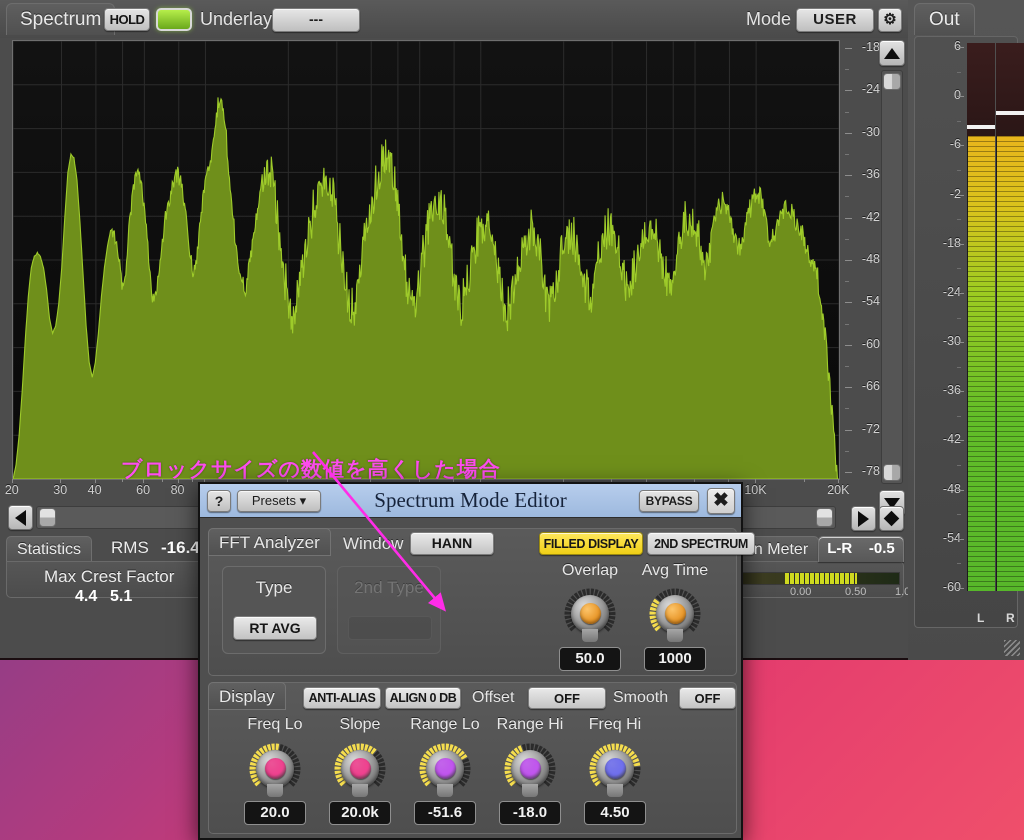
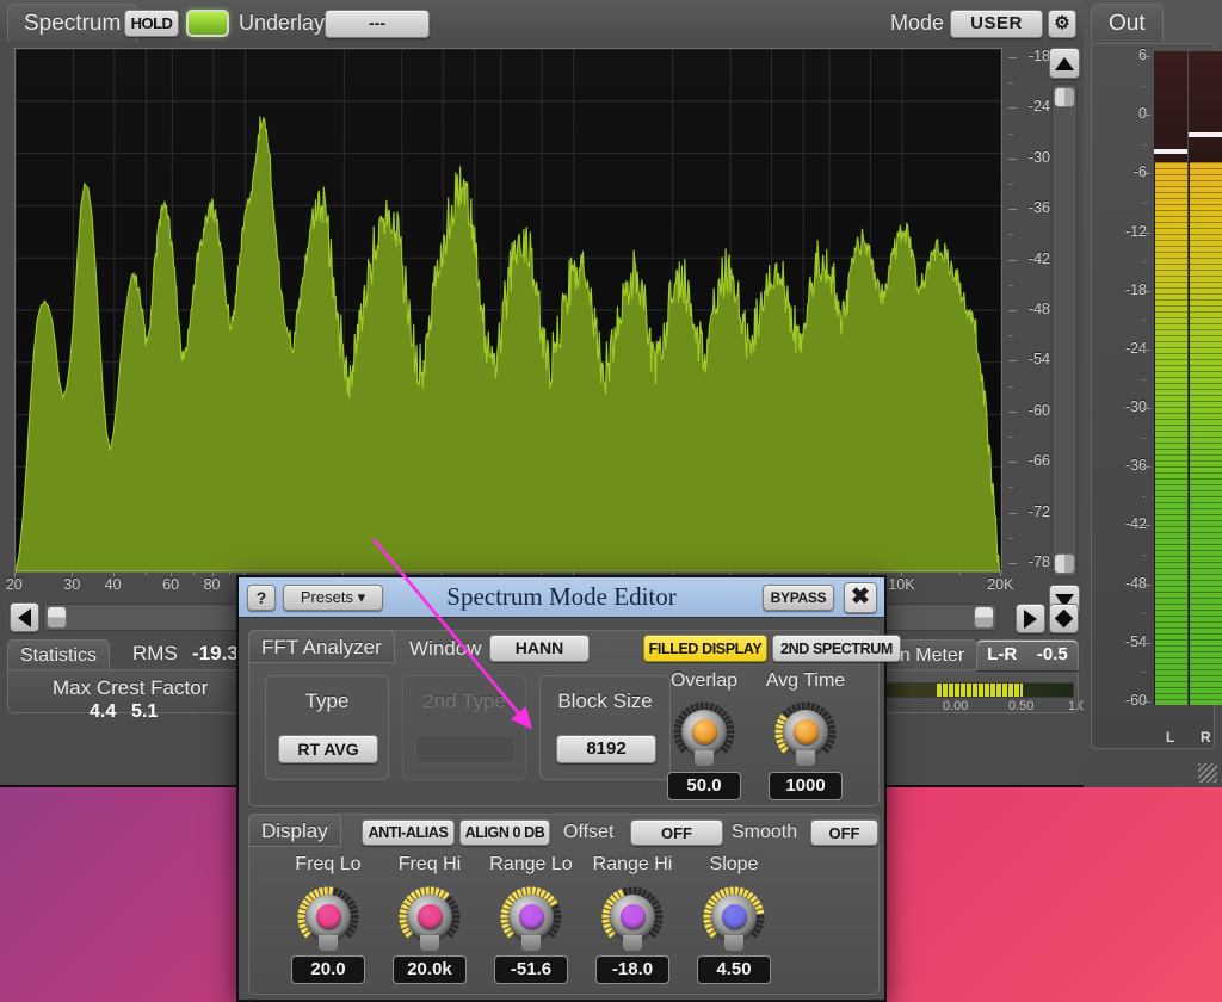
  Spectrum
  HOLD
  Underlay
  ---
  Mode
  USER
  ⚙
- ブロックサイズの数値を高くした場合
  -18
  -24
  -30
  -36
  -42
  -48
  -54
  -60
  -66
  -72
  -78
  20
  30
  40
  60
  80
  10K
  20K
  Statistics
  RMS
- -16.4
+ -19.3
  Max Crest Factor
  4.4
  5.1
  n Meter
  L-R -0.5
  0.00
  0.50
  Out
  6
  0
  -6
- -2
+ -12
  -18
  -24
  -30
  -36
  -42
  -48
  -54
  -60
  L
  R
  ?
  Presets ▾
  Spectrum Mode Editor
  BYPASS
  ✖
  FFT Analyzer
  Window
  HANN
  FILLED DISPLAY
  2ND SPECTRUM
  Type
  RT AVG
  2nd Type
+ Block Size
+ 8192
  Overlap
  50.0
  Avg Time
  1000
  Display
  ANTI-ALIAS
  ALIGN 0 DB
  Offset
  OFF
  Smooth
  OFF
  Freq Lo
  20.0
- Slope
+ Freq Hi
  20.0k
  Range Lo
  -51.6
  Range Hi
  -18.0
- Freq Hi
+ Slope
  4.50
